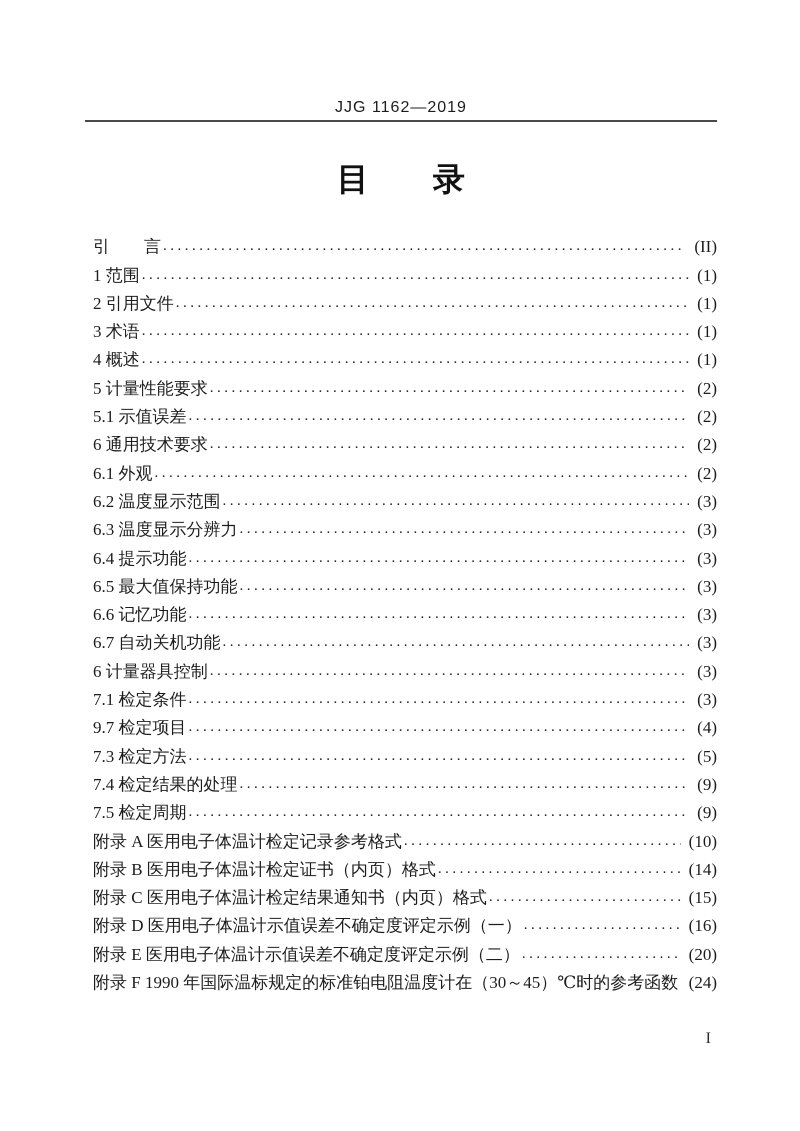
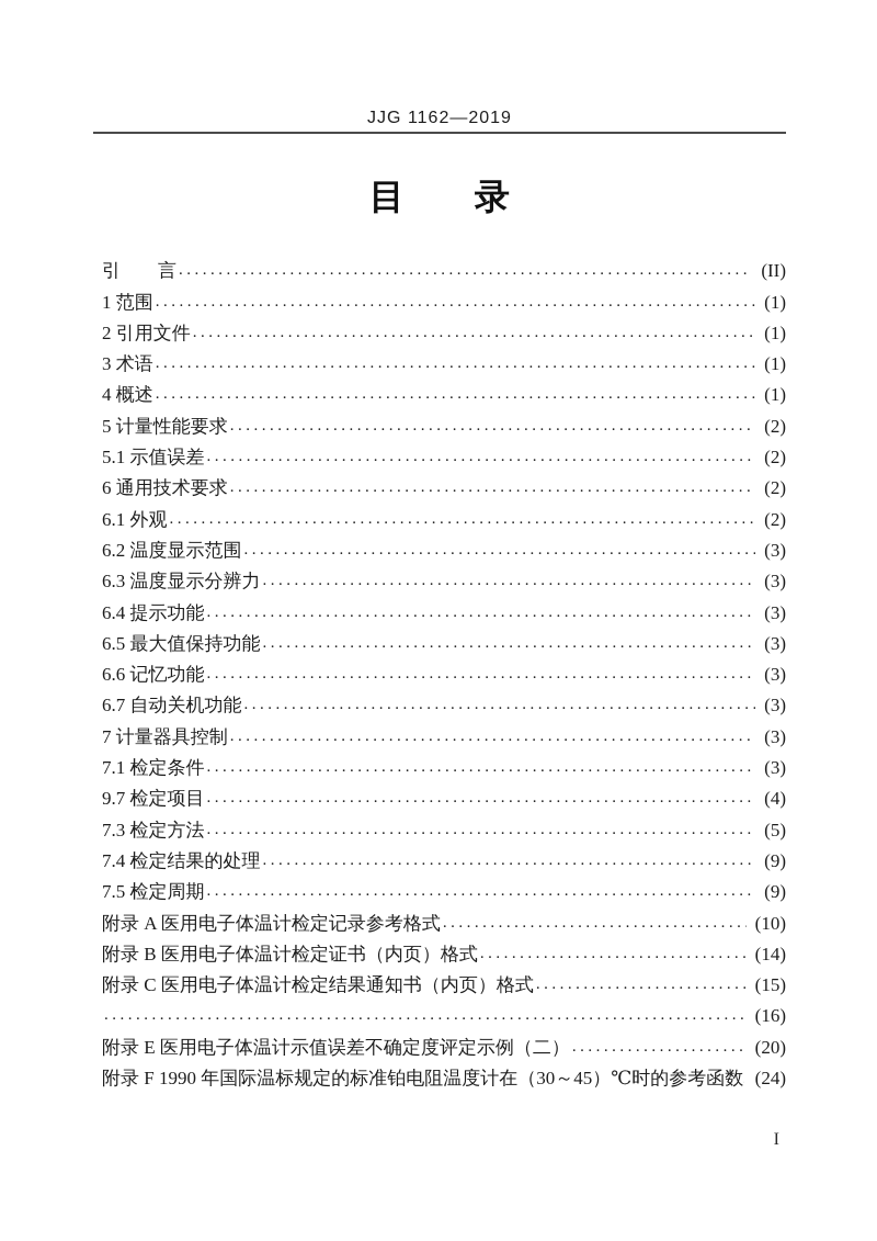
  JJG 1162—2019
  目 录
  引 言
  (II)
  1 范围
  (1)
  2 引用文件
  (1)
  3 术语
  (1)
  4 概述
  (1)
  5 计量性能要求
  (2)
  5.1 示值误差
  (2)
  6 通用技术要求
  (2)
  6.1 外观
  (2)
  6.2 温度显示范围
  (3)
  6.3 温度显示分辨力
  (3)
  6.4 提示功能
  (3)
  6.5 最大值保持功能
  (3)
  6.6 记忆功能
  (3)
  6.7 自动关机功能
  (3)
- 6 计量器具控制
+ 7 计量器具控制
  (3)
  7.1 检定条件
  (3)
  9.7 检定项目
  (4)
  7.3 检定方法
  (5)
  7.4 检定结果的处理
  (9)
  7.5 检定周期
  (9)
  附录 A 医用电子体温计检定记录参考格式
  (10)
  附录 B 医用电子体温计检定证书（内页）格式
  (14)
  附录 C 医用电子体温计检定结果通知书（内页）格式
  (15)
- 附录 D 医用电子体温计示值误差不确定度评定示例（一）
  (16)
  附录 E 医用电子体温计示值误差不确定度评定示例（二）
  (20)
  附录 F 1990 年国际温标规定的标准铂电阻温度计在（30～45）℃时的参考函数
  (24)
  I
